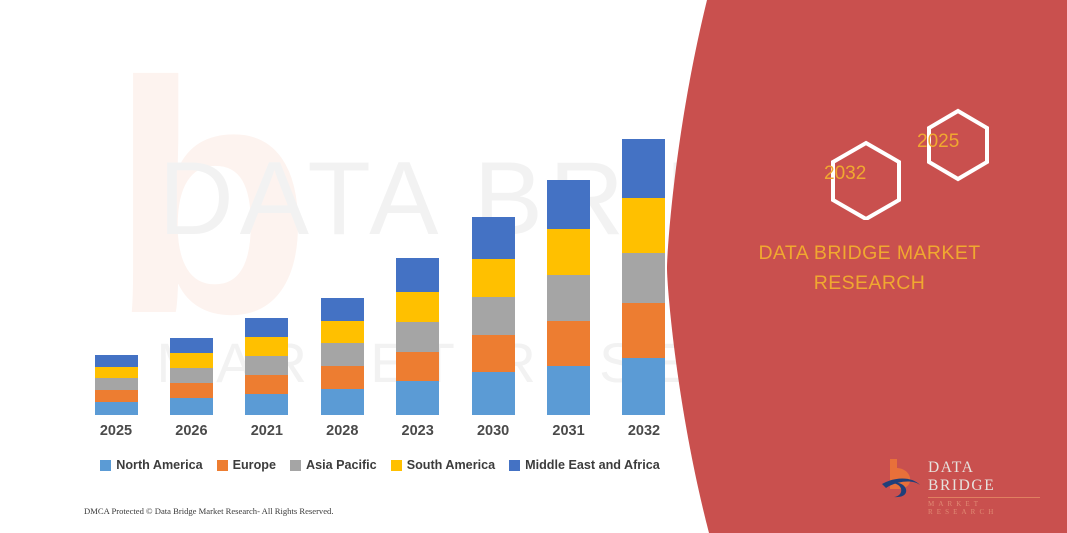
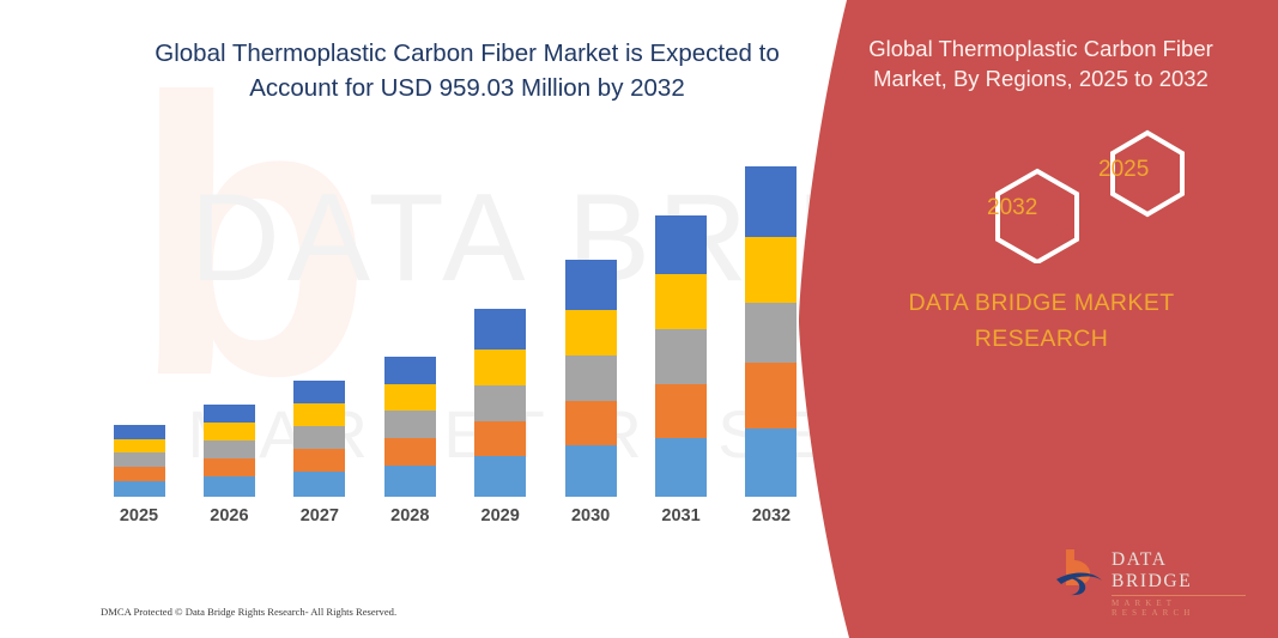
  b
+ Global Thermoplastic Carbon Fiber Market is Expected to
+ Account for USD 959.03 Million by 2032
  2025
  2026
- 2021
+ 2027
  2028
- 2023
+ 2029
  2030
  2031
  2032
- North America
- Europe
- Asia Pacific
- South America
- Middle East and Africa
- DMCA Protected © Data Bridge Market Research- All Rights Reserved.
+ DMCA Protected © Data Bridge Rights Research- All Rights Reserved.
+ Global Thermoplastic Carbon Fiber
+ Market, By Regions, 2025 to 2032
  2025
  2032
  DATA BRIDGE MARKET
  RESEARCH
  DATA BRIDGE
  MARKET RESEARCH
